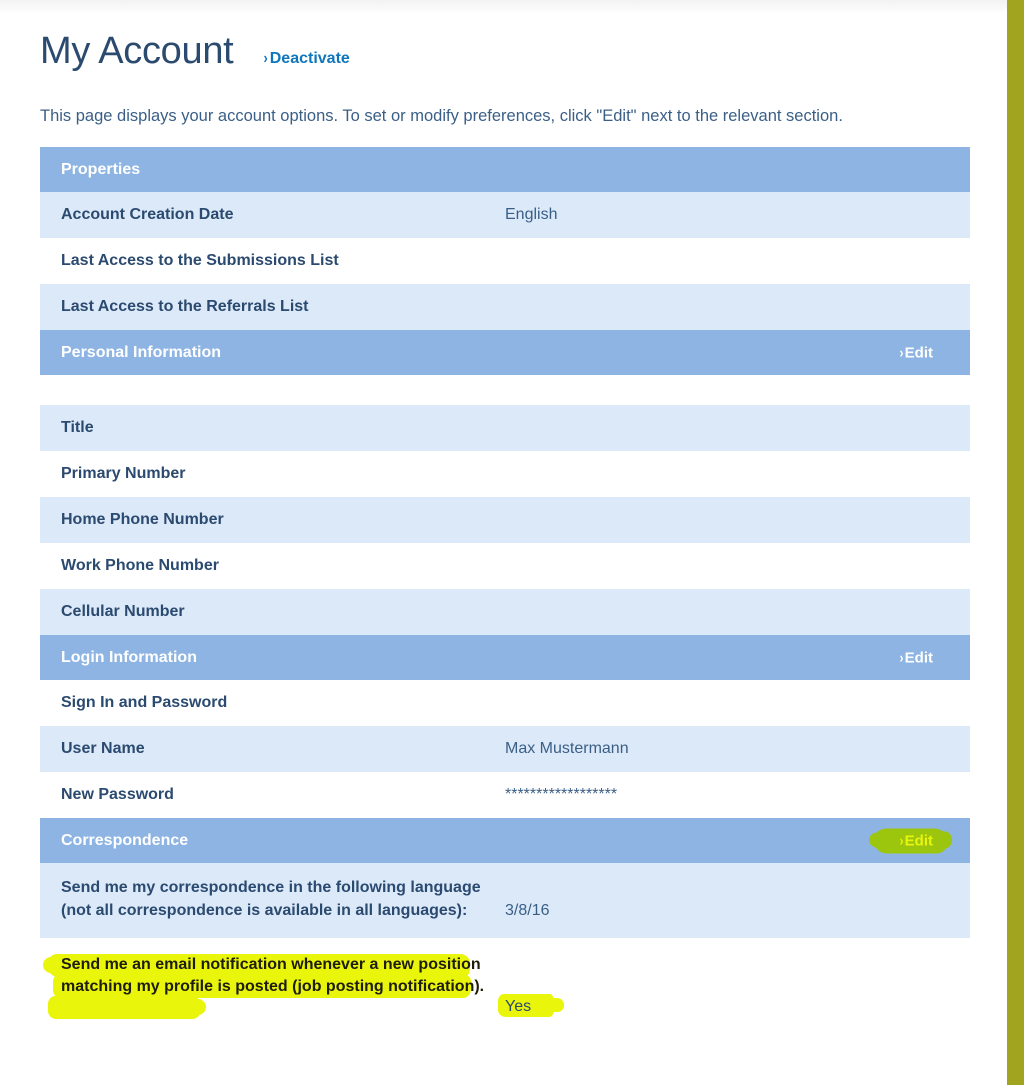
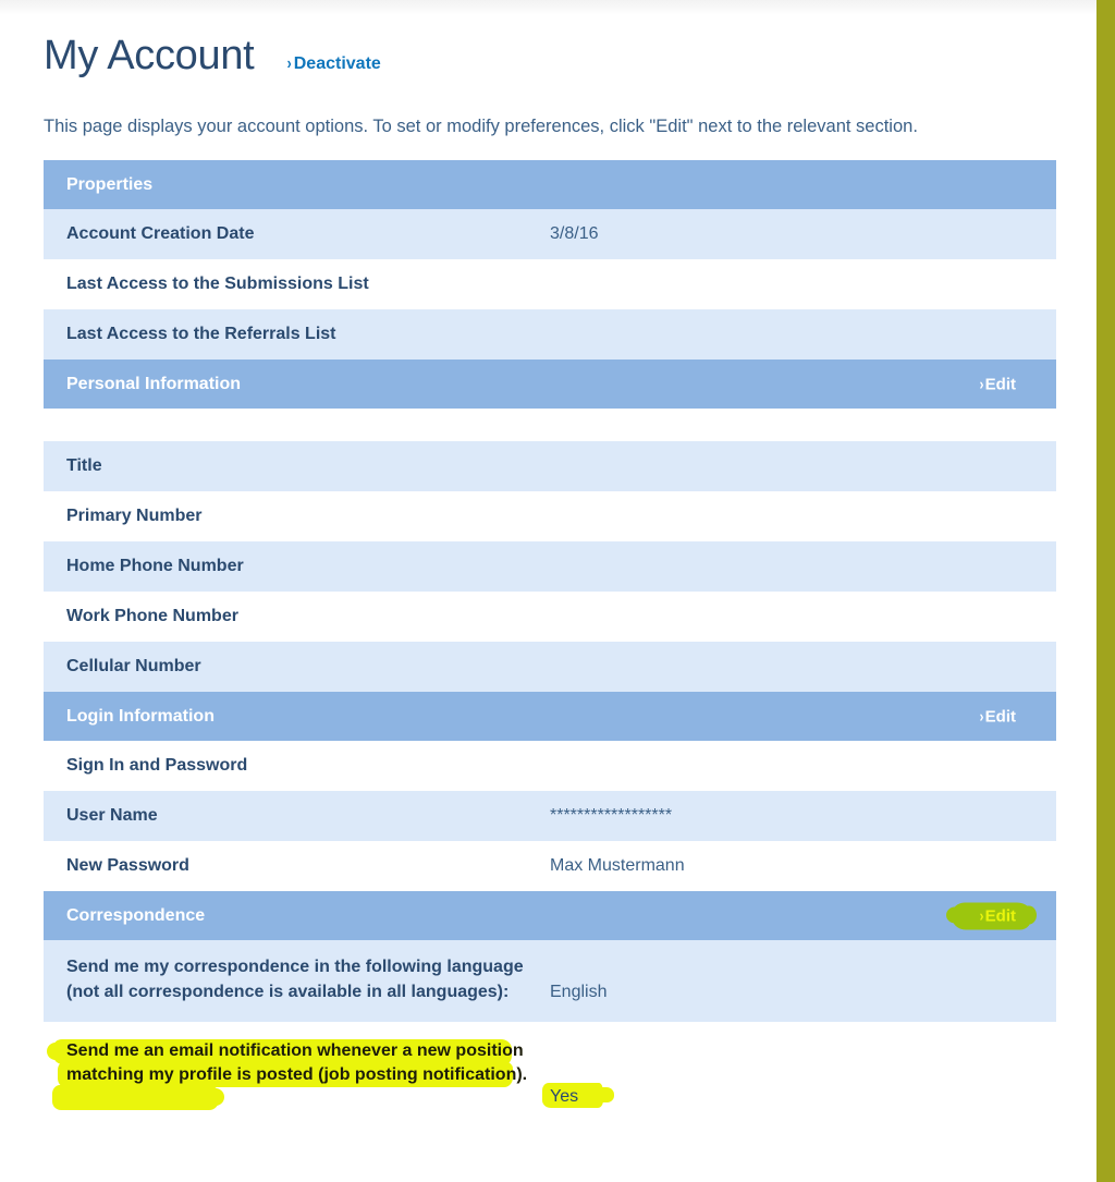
  My Account
  ›Deactivate
  This page displays your account options. To set or modify preferences, click "Edit" next to the relevant section.
  Properties
  Account Creation Date
- English
+ 3/8/16
  Last Access to the Submissions List
  Last Access to the Referrals List
  Personal Information
  ›Edit
  Title
  Primary Number
  Home Phone Number
  Work Phone Number
  Cellular Number
  Login Information
  ›Edit
  Sign In and Password
  User Name
- Max Mustermann
+ ******************
  New Password
- ******************
+ Max Mustermann
  Correspondence
  ›Edit
  Send me my correspondence in the following language (not all correspondence is available in all languages):
- 3/8/16
+ English
  Send me an email notification whenever a new position matching my profile is posted (job posting notification).
  Yes
